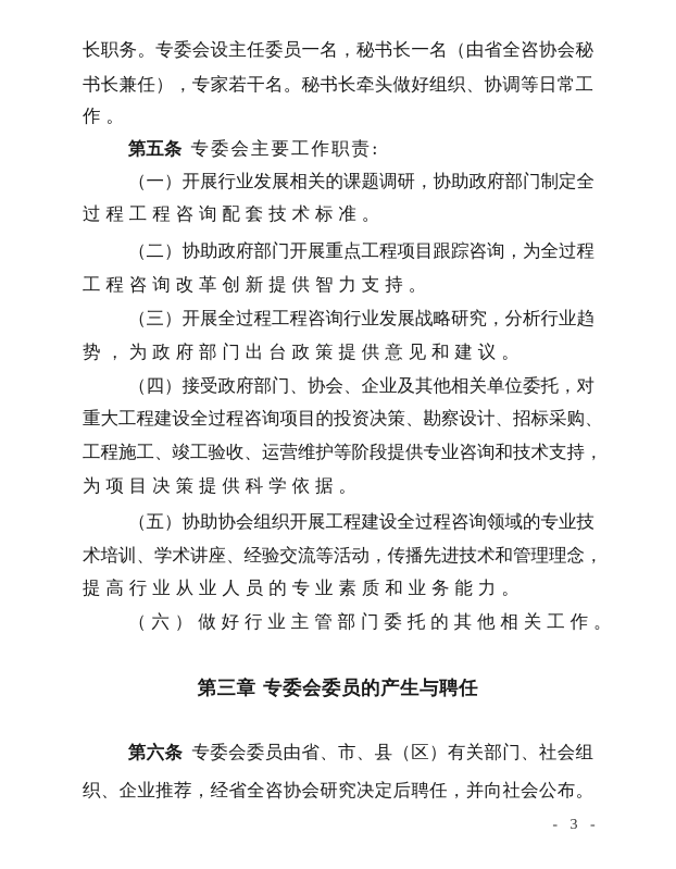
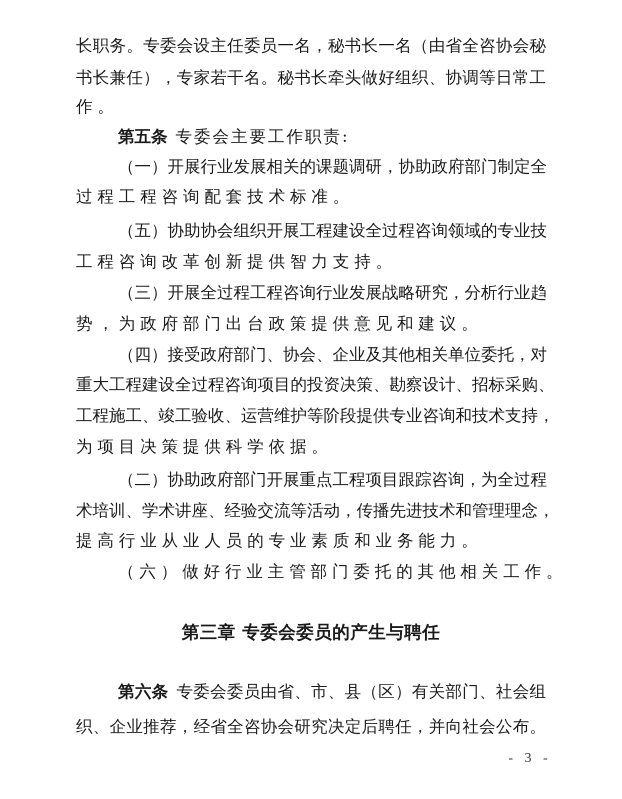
  长职务。专委会设主任委员一名，秘书长一名（由省全咨协会秘
  书长兼任），专家若干名。秘书长牵头做好组织、协调等日常工
  作。
  第五条 专委会主要工作职责:
  （一）开展行业发展相关的课题调研，协助政府部门制定全
  过程工程咨询配套技术标准。
- （二）协助政府部门开展重点工程项目跟踪咨询，为全过程
+ （五）协助协会组织开展工程建设全过程咨询领域的专业技
  工程咨询改革创新提供智力支持。
  （三）开展全过程工程咨询行业发展战略研究，分析行业趋
  势，为政府部门出台政策提供意见和建议。
  （四）接受政府部门、协会、企业及其他相关单位委托，对
  重大工程建设全过程咨询项目的投资决策、勘察设计、招标采购、
  工程施工、竣工验收、运营维护等阶段提供专业咨询和技术支持，
  为项目决策提供科学依据。
- （五）协助协会组织开展工程建设全过程咨询领域的专业技
+ （二）协助政府部门开展重点工程项目跟踪咨询，为全过程
  术培训、学术讲座、经验交流等活动，传播先进技术和管理理念，
  提高行业从业人员的专业素质和业务能力。
  （六）做好行业主管部门委托的其他相关工作。
  第三章 专委会委员的产生与聘任
  第六条 专委会委员由省、市、县（区）有关部门、社会组
  织、企业推荐，经省全咨协会研究决定后聘任，并向社会公布。
  - 3 -
